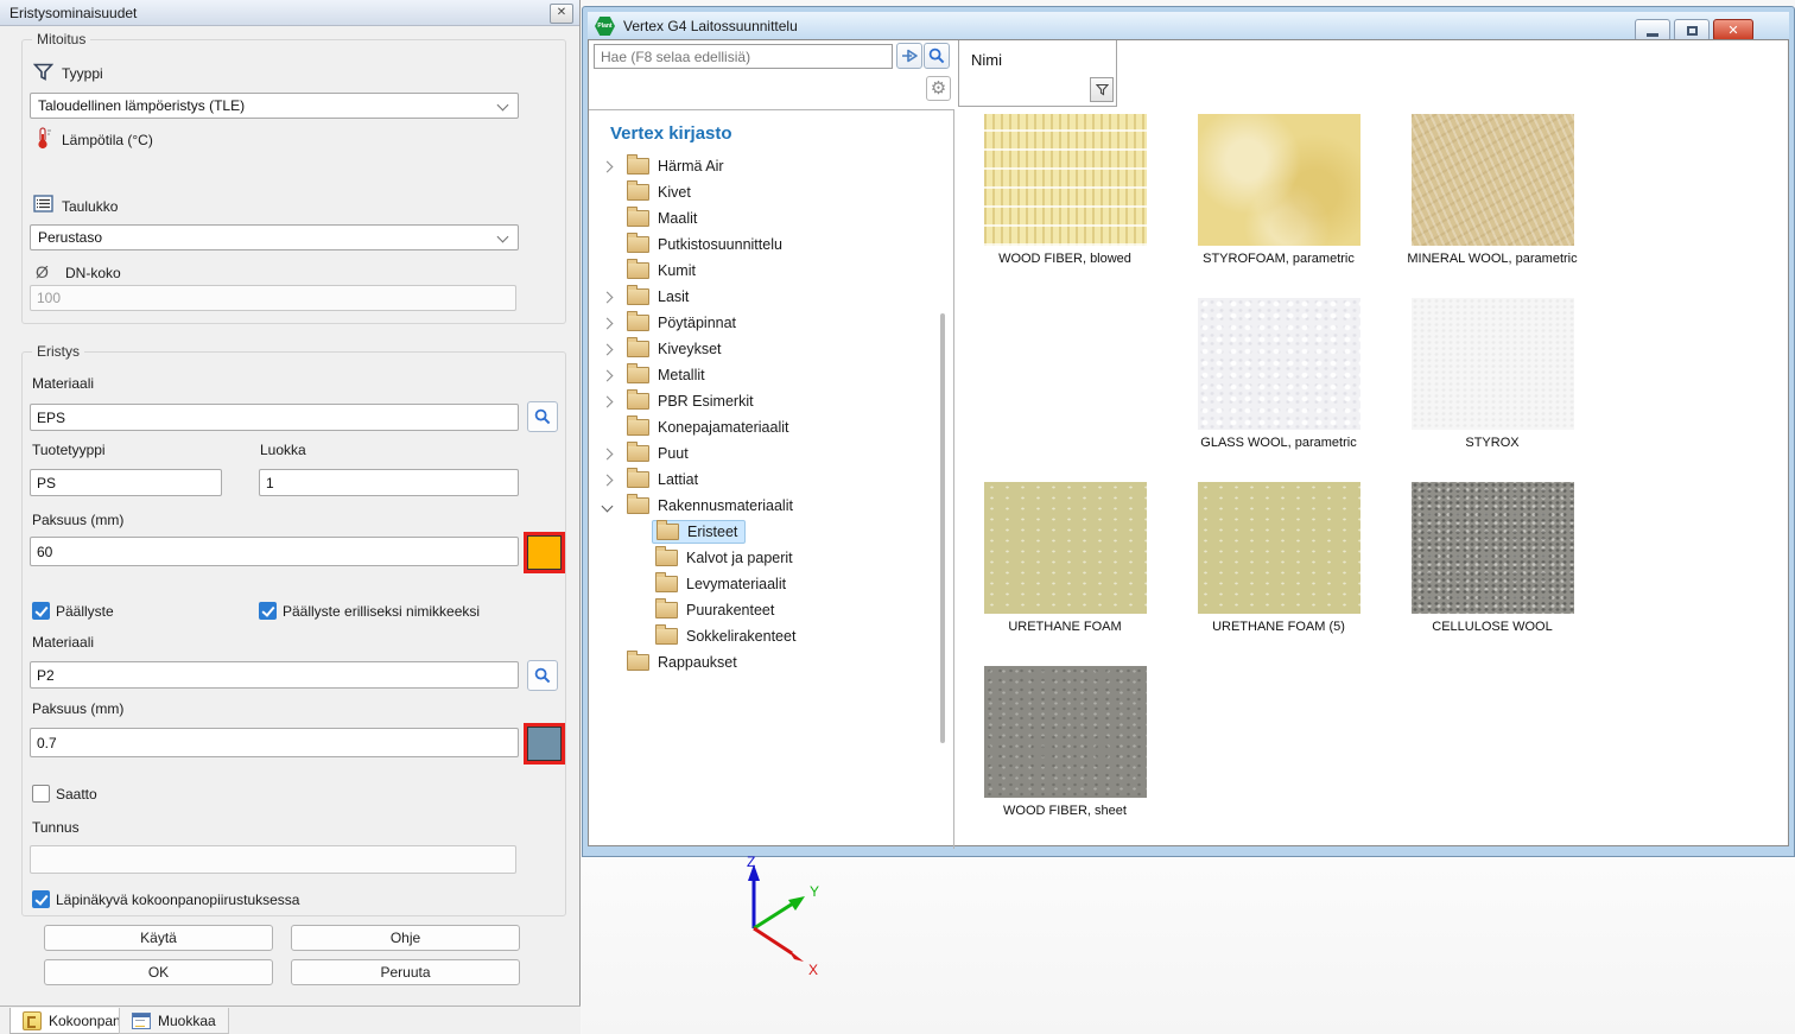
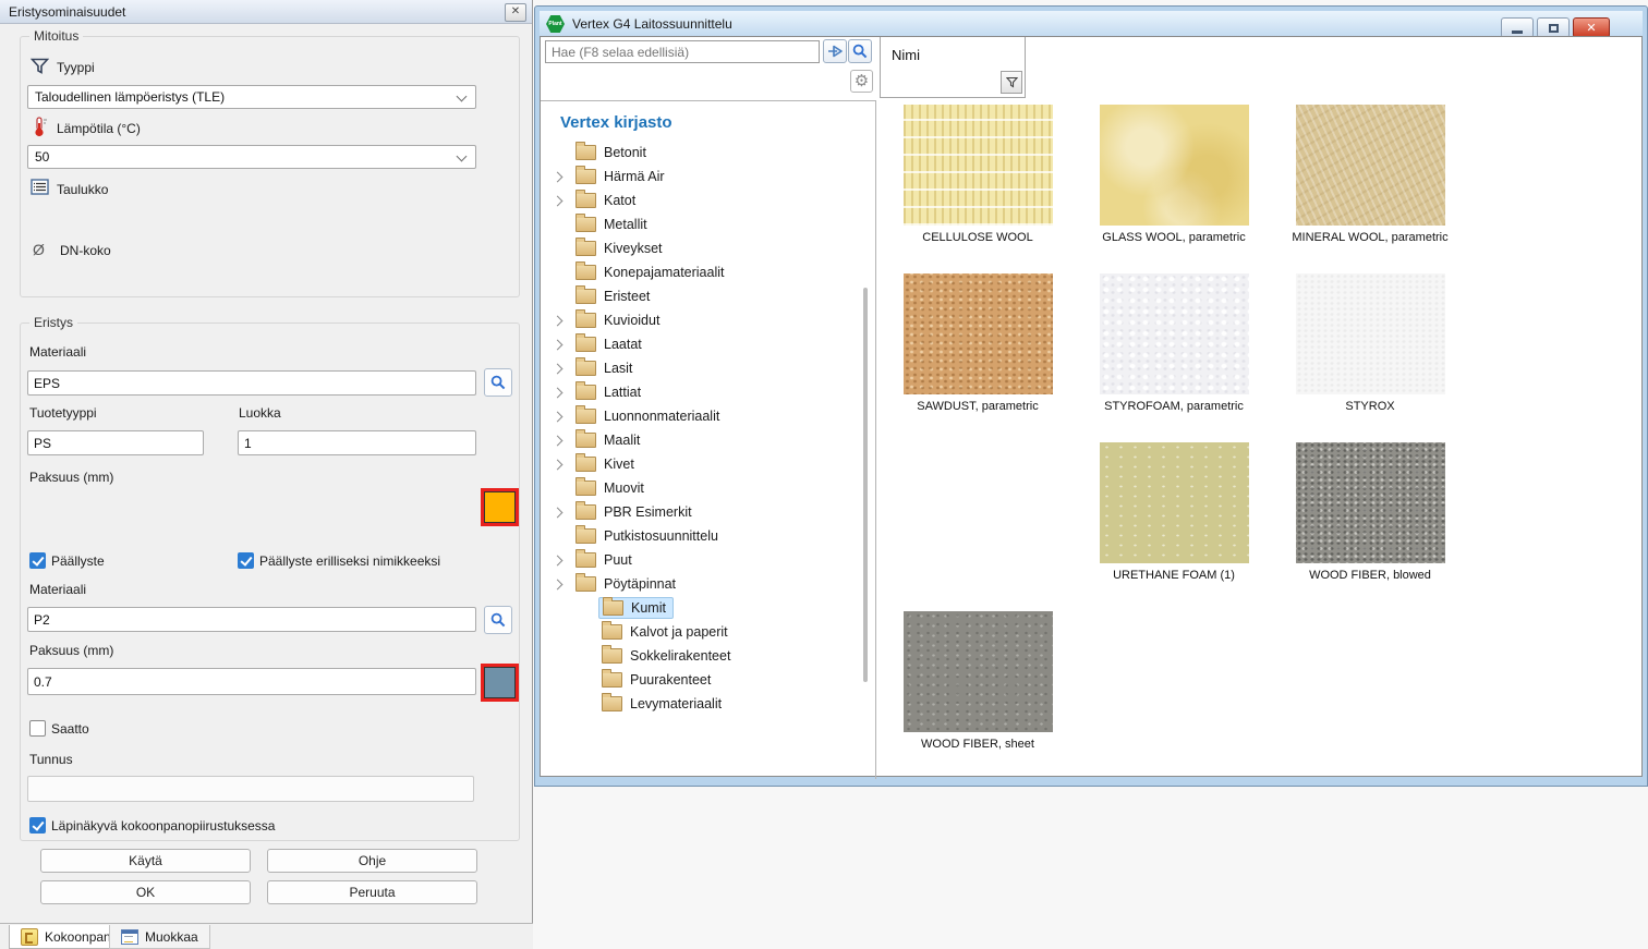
  Eristysominaisuudet
  ✕
  Mitoitus
  Tyyppi
  Taloudellinen lämpöeristys (TLE)
  Lämpötila (°C)
+ 50
  Taulukko
- Perustaso
  Ø
  DN-koko
- 100
  Eristys
  Materiaali
  EPS
  Tuotetyyppi
  Luokka
  PS
  1
  Paksuus (mm)
- 60
  Päällyste
  Päällyste erilliseksi nimikkeeksi
  Materiaali
  P2
  Paksuus (mm)
  0.7
  Saatto
  Tunnus
  Läpinäkyvä kokoonpanopiirustuksessa
  Käytä
  Ohje
  OK
  Peruuta
  Kokoonpan
  Muokkaa
  Vertex G4 Laitossuunnittelu
  ✕
  Hae (F8 selaa edellisiä)
  ⚙
  Nimi
  Vertex kirjasto
+ Betonit
  Härmä Air
+ Katot
- Kivet
+ Metallit
- Maalit
+ Kiveykset
- Putkistosuunnittelu
+ Konepajamateriaalit
- Kumit
+ Eristeet
+ Kuvioidut
+ Laatat
  Lasit
- Pöytäpinnat
+ Lattiat
+ Luonnonmateriaalit
- Kiveykset
+ Maalit
- Metallit
+ Kivet
+ Muovit
  PBR Esimerkit
- Konepajamateriaalit
+ Putkistosuunnittelu
  Puut
- Lattiat
+ Pöytäpinnat
- Rakennusmateriaalit
- Eristeet
+ Kumit
  Kalvot ja paperit
- Levymateriaalit
+ Sokkelirakenteet
  Puurakenteet
- Sokkelirakenteet
+ Levymateriaalit
- Rappaukset
- WOOD FIBER, blowed
+ CELLULOSE WOOL
- STYROFOAM, parametric
+ GLASS WOOL, parametric
  MINERAL WOOL, parametric
+ SAWDUST, parametric
- GLASS WOOL, parametric
+ STYROFOAM, parametric
  STYROX
- URETHANE FOAM
- URETHANE FOAM (5)
+ URETHANE FOAM (1)
- CELLULOSE WOOL
+ WOOD FIBER, blowed
  WOOD FIBER, sheet
- Z
- Y
- X
